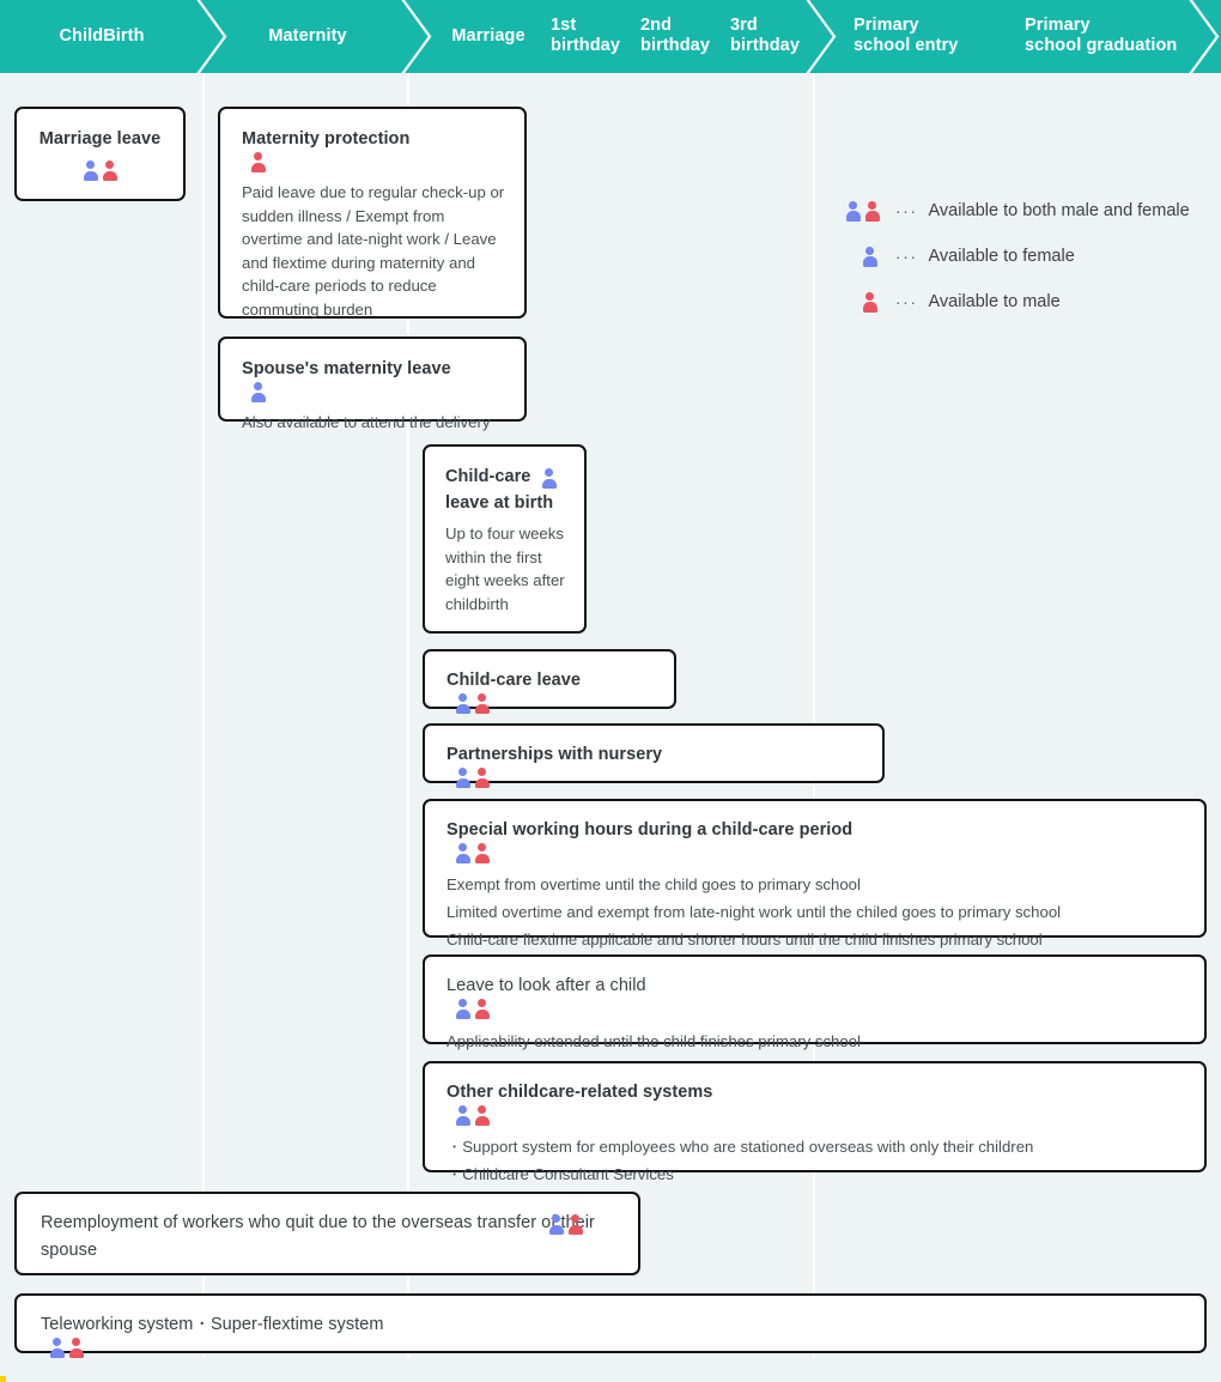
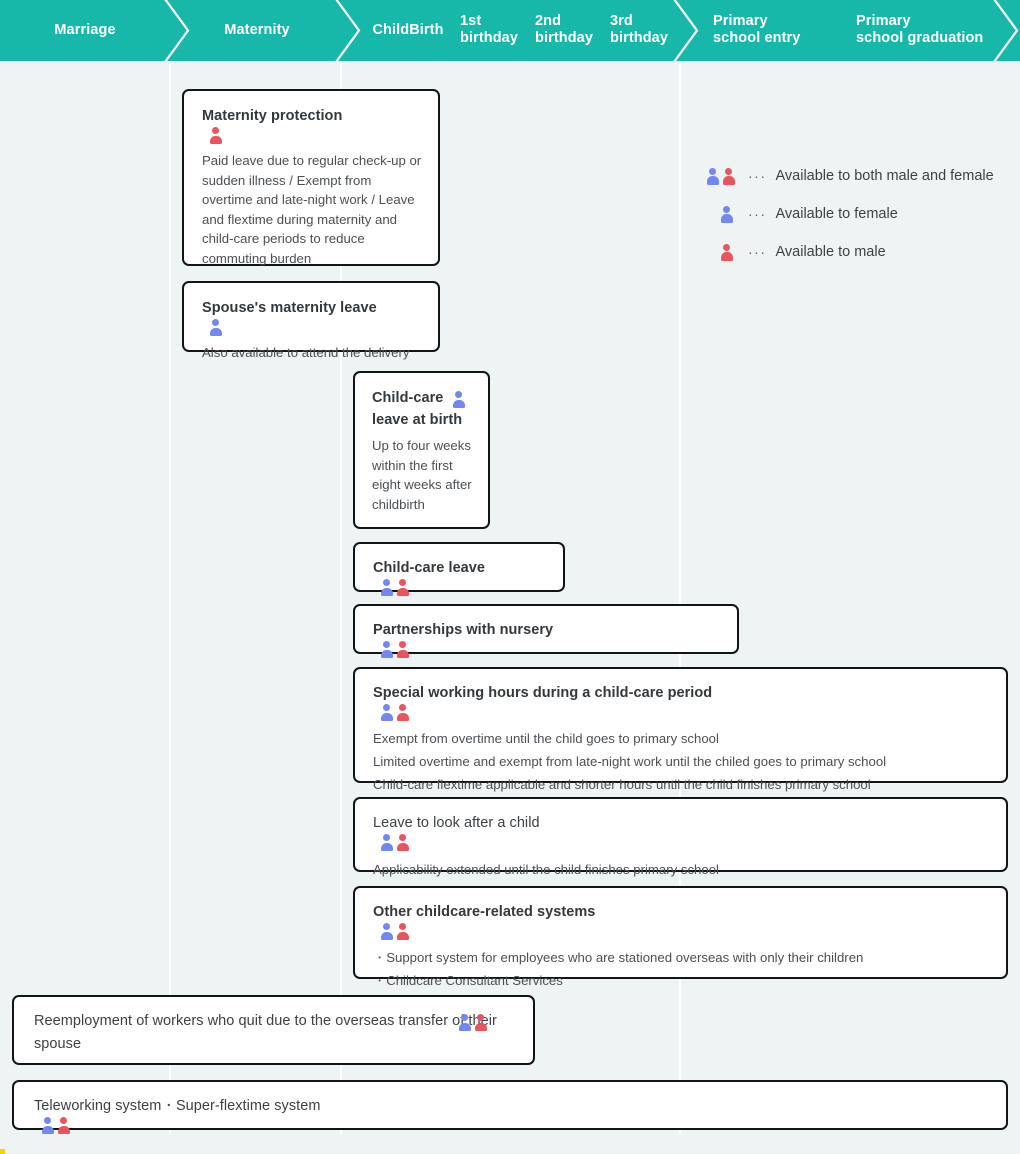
- ChildBirth
+ Marriage
  Maternity
- Marriage
+ ChildBirth
  1st
  birthday
  2nd
  birthday
  3rd
  birthday
  Primary
  school entry
  Primary
  school graduation
  ···
  Available to both male and female
  ···
  Available to female
  ···
  Available to male
- Marriage leave
  Maternity protection
  Paid leave due to regular check-up or sudden illness / Exempt from overtime and late-night work / Leave and flextime during maternity and child-care periods to reduce commuting burden
  Spouse's maternity leave
  Also available to attend the delivery
  Child-care
  leave at birth
  Up to four weeks within the first eight weeks after childbirth
  Child-care leave
  Partnerships with nursery
  Special working hours during a child-care period
  Exempt from overtime until the child goes to primary school
  Limited overtime and exempt from late-night work until the chiled goes to primary school
  Child-care flextime applicable and shorter hours until the child finishes primary school
  Leave to look after a child
  Applicability extended until the child finishes primary school
  Other childcare-related systems
  ・Support system for employees who are stationed overseas with only their children
  ・Childcare Consultant Services
  Reemployment of workers who quit due to the overseas transfer of their spouse
  Teleworking system・Super-flextime system
